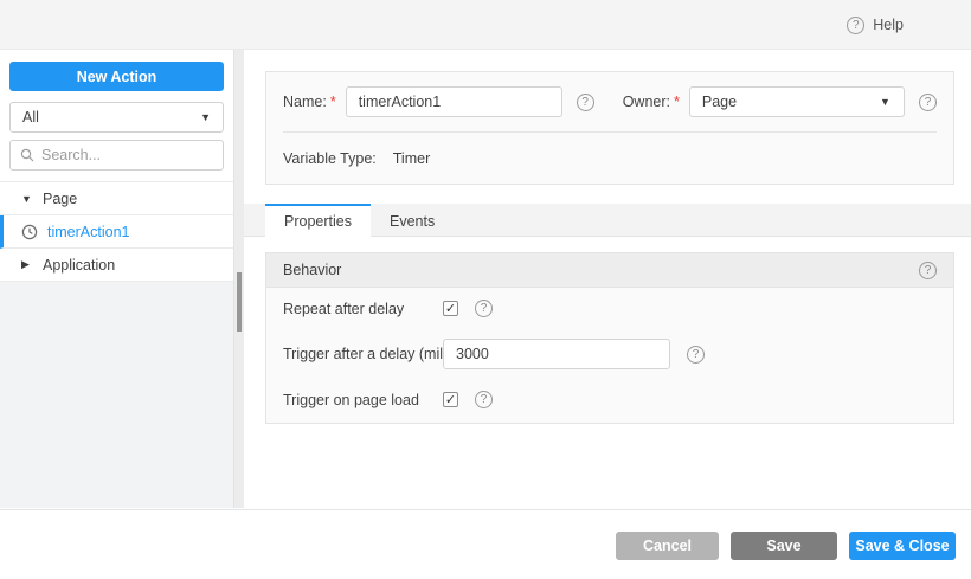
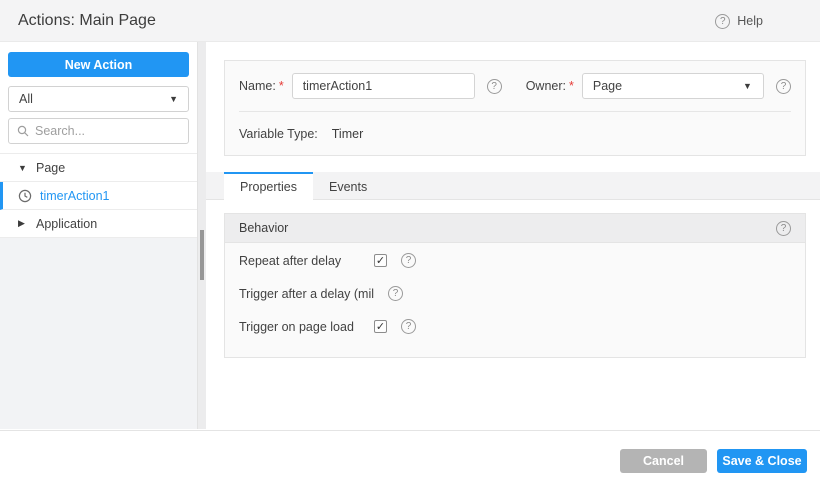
+ Actions: Main Page
  ?
  Help
  New Action
  All
  ▼
  Search...
  ▼
  Page
  timerAction1
  ▶
  Application
  Name:
  *
  timerAction1
  ?
  Owner:
  *
  Page
  ▼
  ?
  Variable Type:
  Timer
  Properties
  Events
  Behavior
  ?
  Repeat after delay
  ✓
  ?
  Trigger after a delay (mil
- 3000
  ?
  Trigger on page load
  ✓
  ?
  Cancel
- Save
  Save & Close
